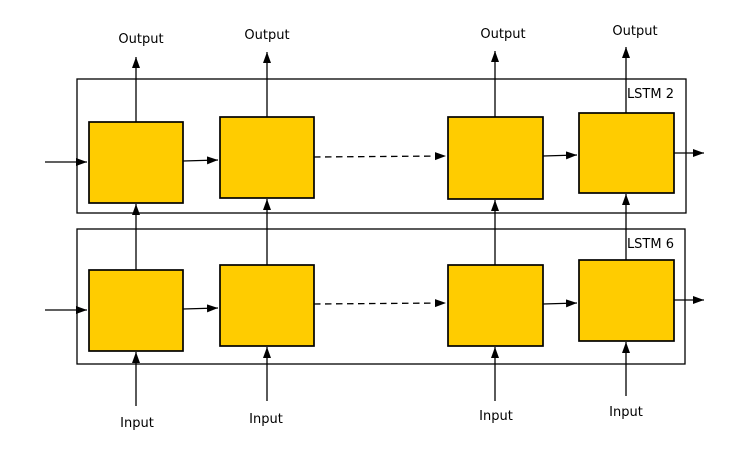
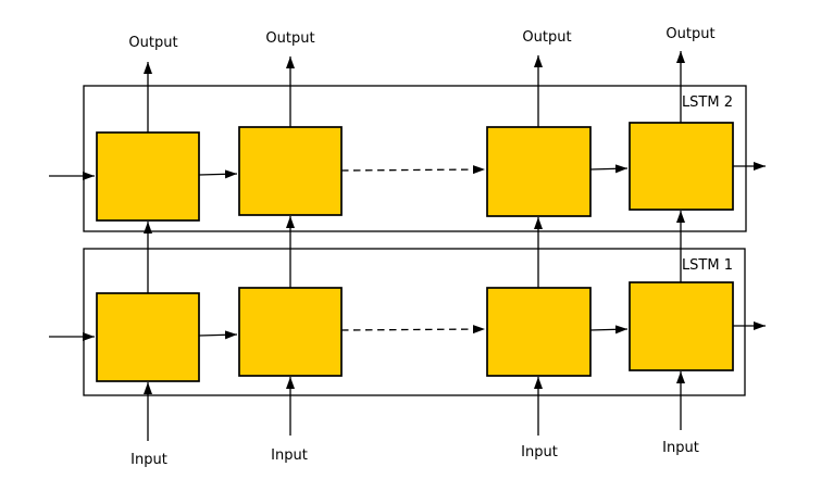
  LSTM 2
- LSTM 6
+ LSTM 1
  Output
  Output
  Output
  Output
  Input
  Input
  Input
  Input
